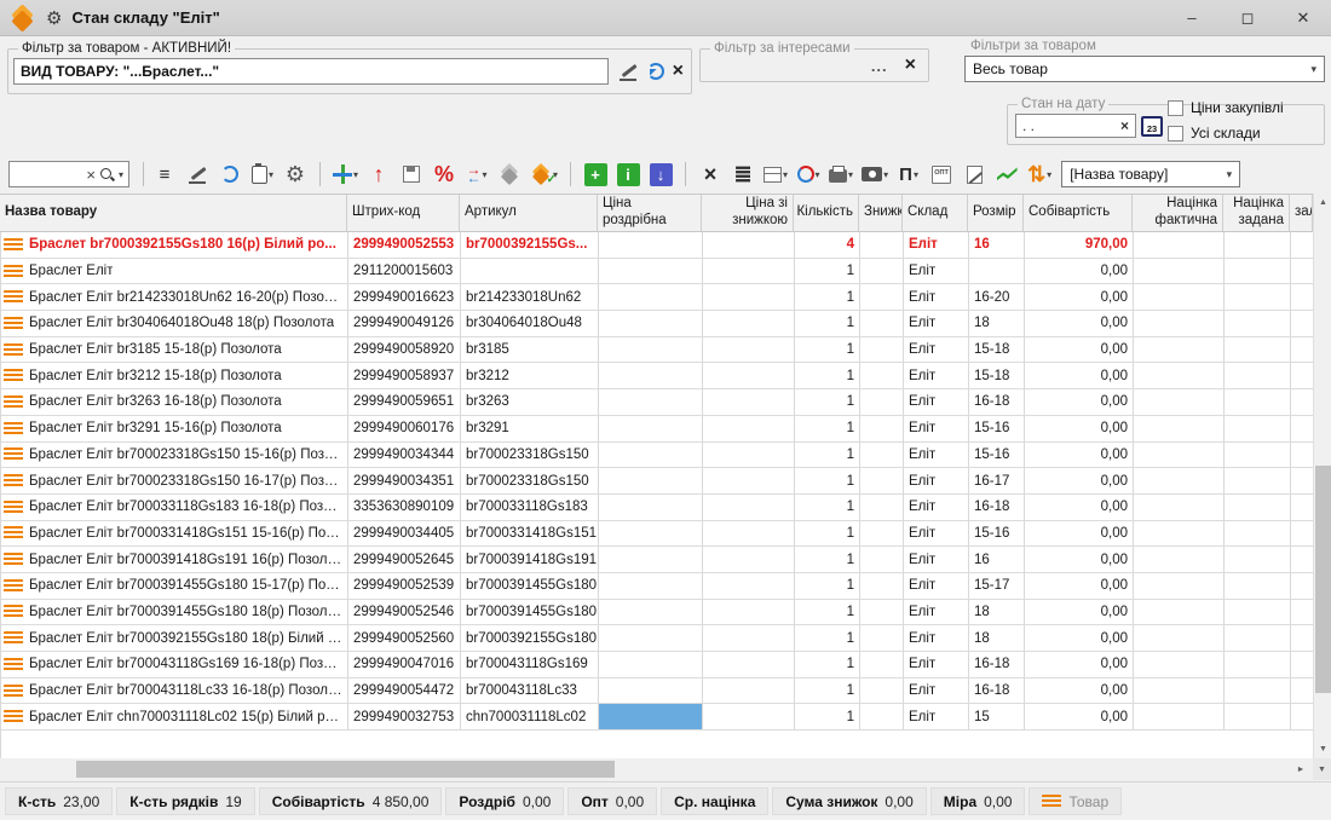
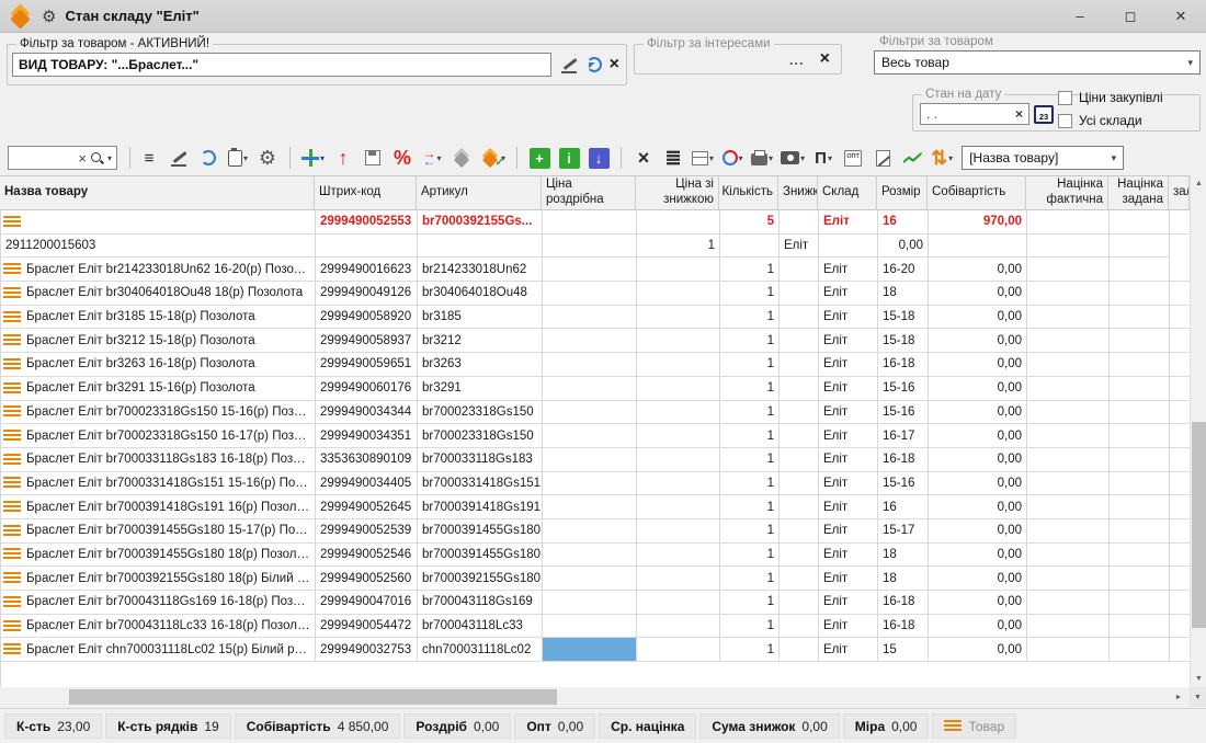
  ⚙
  Стан складу "Еліт"
  –
  ◻
  ✕
  Фільтр за товаром - АКТИВНИЙ!
  ВИД ТОВАРУ: "...Браслет..."
  ×
  Фільтр за інтересами
  ...
  ×
  Фільтри за товаром
  Весь товар
  ▾
  Стан на дату
  . .
  ×
  23
  Ціни закупівлі
  Усі склади
  ×
  ▾
  ≡
  ▾
  ⚙
  ▾
  ↑
  %
  ▾
  ✓
  ▾
  +
  i
  ↓
  ×
  ≣
  ▾
  ▾
  ▾
  ▾
  П
  ▾
  ⇅
  ▾
  [Назва товару]
  ▾
  Назва товару
  Штрих-код
  Артикул
  Ціна роздрібна
  Ціна зі знижкою
  Кількість
  Знижк
  Склад
  Розмір
  Собівартість
  Націнка фактична
  Націнка задана
- Браслет br7000392155Gs180 16(р) Білий ро...
  2999490052553
  br7000392155Gs...
- 4
+ 5
  Еліт
  16
  970,00
- Браслет Еліт
  2911200015603
  1
  Еліт
  0,00
  Браслет Еліт br214233018Un62 16-20(р) Позоло
  2999490016623
  br214233018Un62
  1
  Еліт
  16-20
  0,00
  Браслет Еліт br304064018Ou48 18(р) Позолота
  2999490049126
  br304064018Ou48
  1
  Еліт
  18
  0,00
  Браслет Еліт br3185 15-18(р) Позолота
  2999490058920
  br3185
  1
  Еліт
  15-18
  0,00
  Браслет Еліт br3212 15-18(р) Позолота
  2999490058937
  br3212
  1
  Еліт
  15-18
  0,00
  Браслет Еліт br3263 16-18(р) Позолота
  2999490059651
  br3263
  1
  Еліт
  16-18
  0,00
  Браслет Еліт br3291 15-16(р) Позолота
  2999490060176
  br3291
  1
  Еліт
  15-16
  0,00
  Браслет Еліт br700023318Gs150 15-16(р) Позол
  2999490034344
  br700023318Gs150
  1
  Еліт
  15-16
  0,00
  Браслет Еліт br700023318Gs150 16-17(р) Позол
  2999490034351
  br700023318Gs150
  1
  Еліт
  16-17
  0,00
  Браслет Еліт br700033118Gs183 16-18(р) Позол
  3353630890109
  br700033118Gs183
  1
  Еліт
  16-18
  0,00
  Браслет Еліт br7000331418Gs151 15-16(р) Позо
  2999490034405
  br7000331418Gs151
  1
  Еліт
  15-16
  0,00
  Браслет Еліт br7000391418Gs191 16(р) Позолот
  2999490052645
  br7000391418Gs191
  1
  Еліт
  16
  0,00
  Браслет Еліт br7000391455Gs180 15-17(р) Позо
  2999490052539
  br7000391455Gs180
  1
  Еліт
  15-17
  0,00
  Браслет Еліт br7000391455Gs180 18(р) Позолот
  2999490052546
  br7000391455Gs180
  1
  Еліт
  18
  0,00
  Браслет Еліт br7000392155Gs180 18(р) Білий ро
  2999490052560
  br7000392155Gs180
  1
  Еліт
  18
  0,00
  Браслет Еліт br700043118Gs169 16-18(р) Позол
  2999490047016
  br700043118Gs169
  1
  Еліт
  16-18
  0,00
  Браслет Еліт br700043118Lc33 16-18(р) Позолот
  2999490054472
  br700043118Lc33
  1
  Еліт
  16-18
  0,00
  Браслет Еліт chn700031118Lc02 15(р) Білий роді
  2999490032753
  chn700031118Lc02
  1
  Еліт
  15
  0,00
  К-сть
  23,00
  К-сть рядків
  19
  Собівартість
  4 850,00
  Роздріб
  0,00
  Опт
  0,00
  Ср. націнка
  Сума знижок
  0,00
  Міра
  0,00
  Товар
